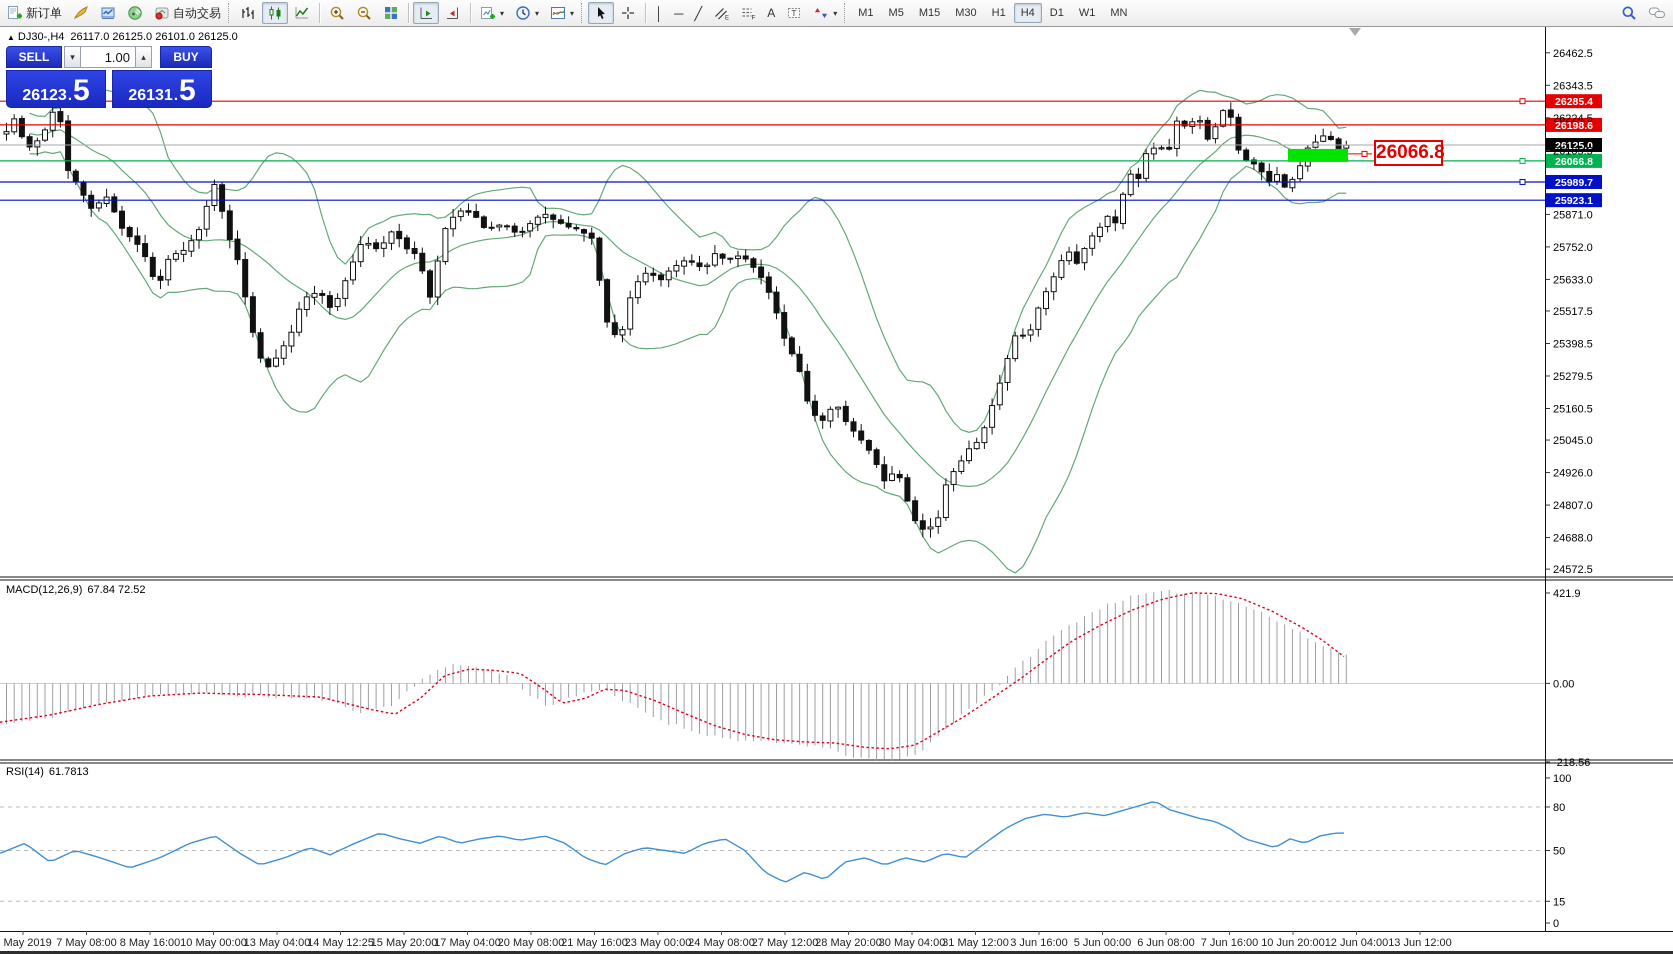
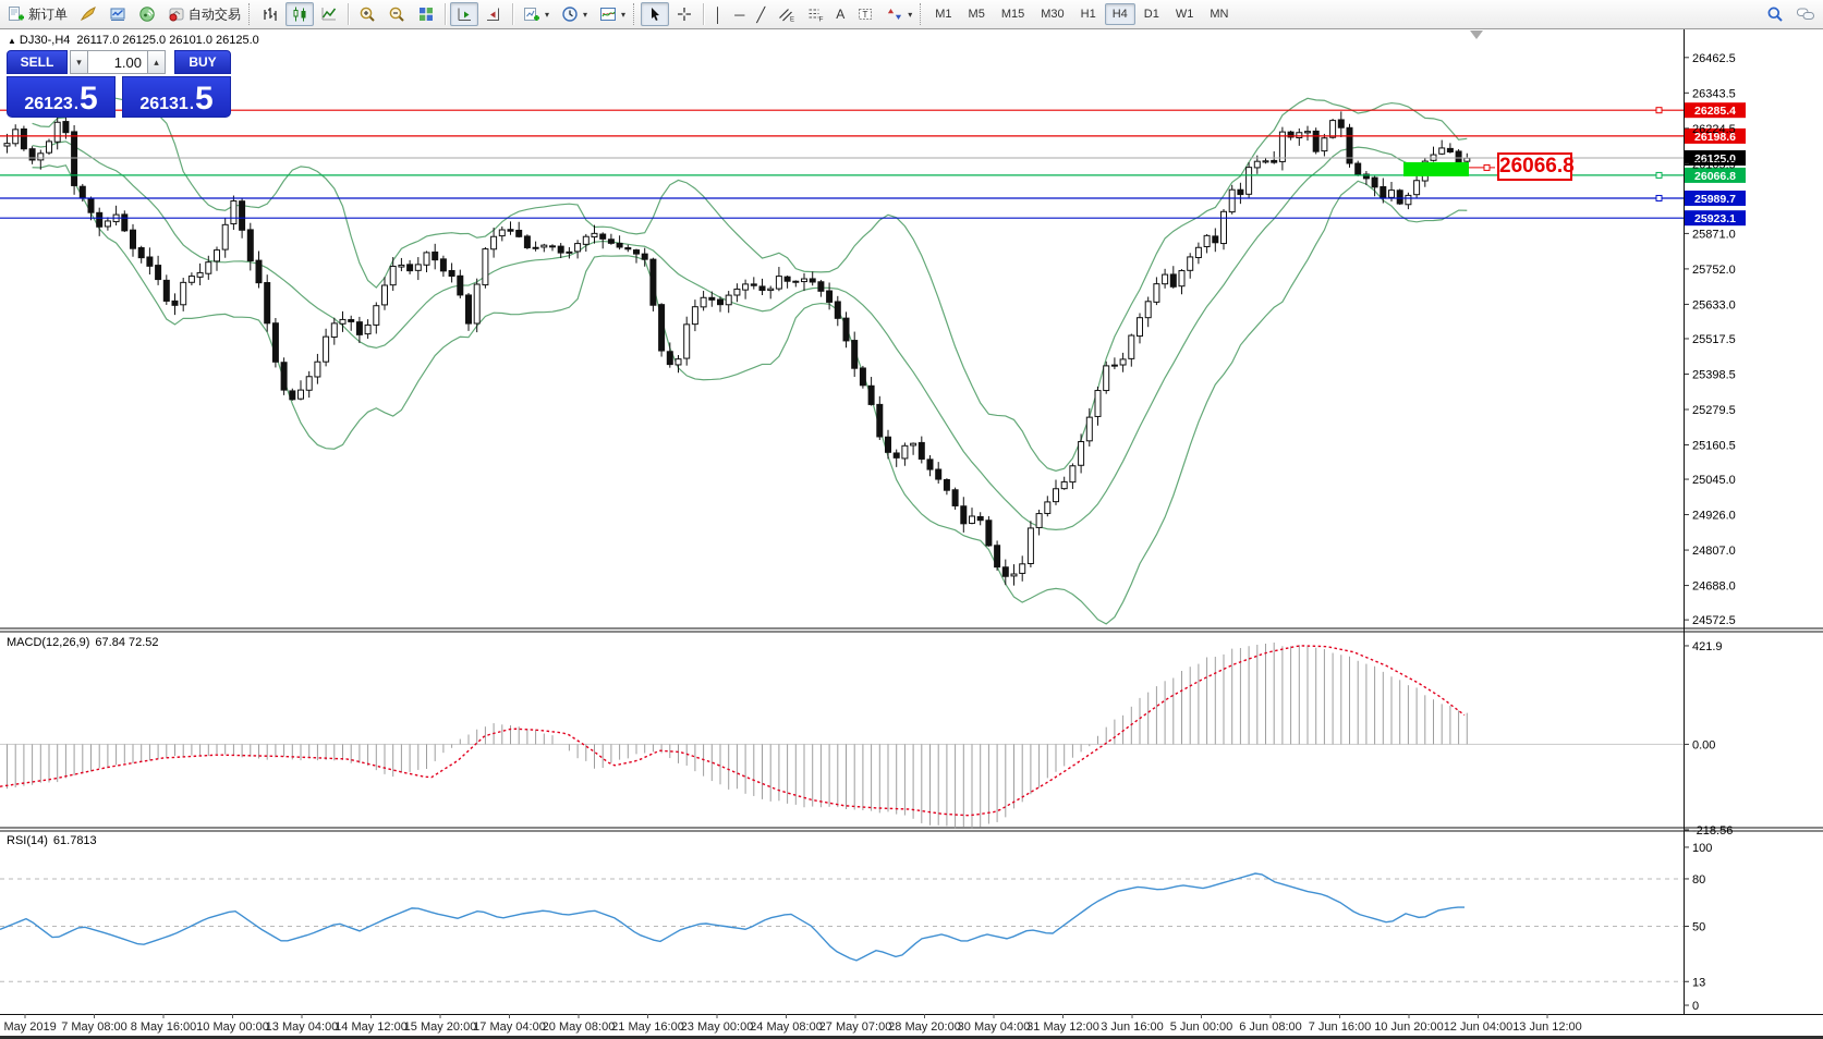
  新订单
  自动交易
  ▾
  ▾
  ▾
  │
  ─
  ╱
  A
  T
  ▾
  M1
  M5
  M15
  M30
  H1
  H4
  D1
  W1
  MN
  26285.4
  26198.6
  26125.0
  26066.8
  25989.7
  25923.1
  26462.5
  26343.5
  26224.5
  26105.5
  25871.0
  25752.0
  25633.0
  25517.5
  25398.5
  25279.5
  25160.5
  25045.0
  24926.0
  24807.0
  24688.0
  24572.5
  421.9
  0.00
  -218.56
  100
  80
  50
- 15
+ 13
  0
  May 2019
  7 May 08:00
  8 May 16:00
  10 May 00:00
  13 May 04:00
- 14 May 12:25
+ 14 May 12:00
  15 May 20:00
  17 May 04:00
  20 May 08:00
  21 May 16:00
  23 May 00:00
  24 May 08:00
- 27 May 12:00
+ 27 May 07:00
  28 May 20:00
  30 May 04:00
  31 May 12:00
  3 Jun 16:00
  5 Jun 00:00
  6 Jun 08:00
  7 Jun 16:00
  10 Jun 20:00
  12 Jun 04:00
  13 Jun 12:00
  ▲ DJ30-,H4 26117.0 26125.0 26101.0 26125.0
  SELL
  ▾
  1.00
  ▴
  BUY
  26123
  .
  5
  26131
  .
  5
  26066.8
  MACD(12,26,9) 67.84 72.52
  RSI(14) 61.7813
